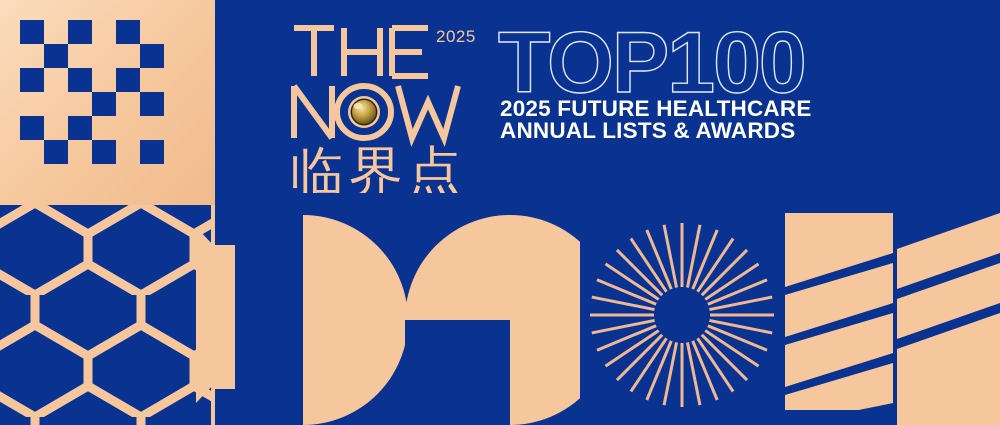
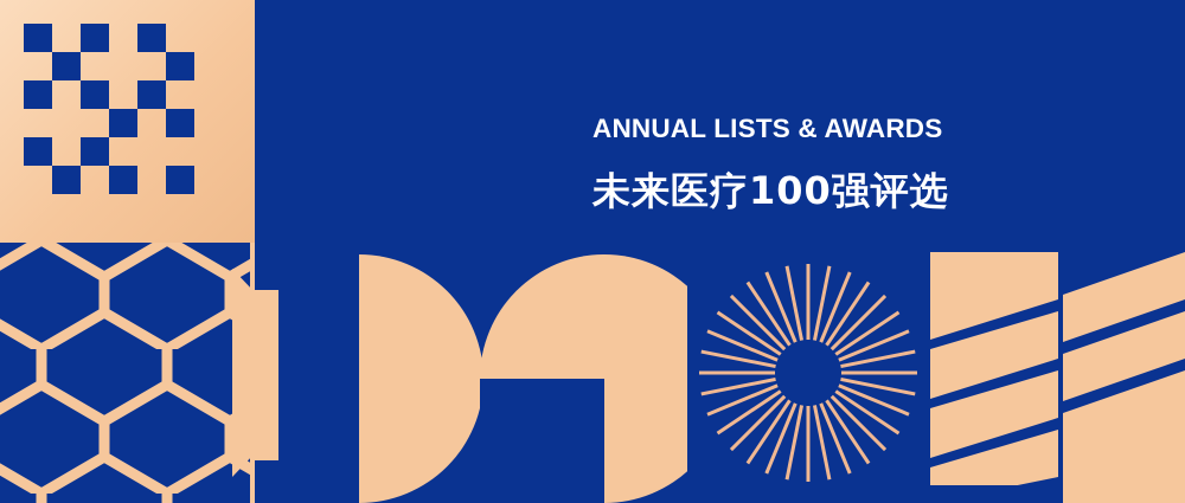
- 2025
- 临界点
- TOP100
- 2025 FUTURE HEALTHCARE
  ANNUAL LISTS & AWARDS
+ 未来医疗100强评选
